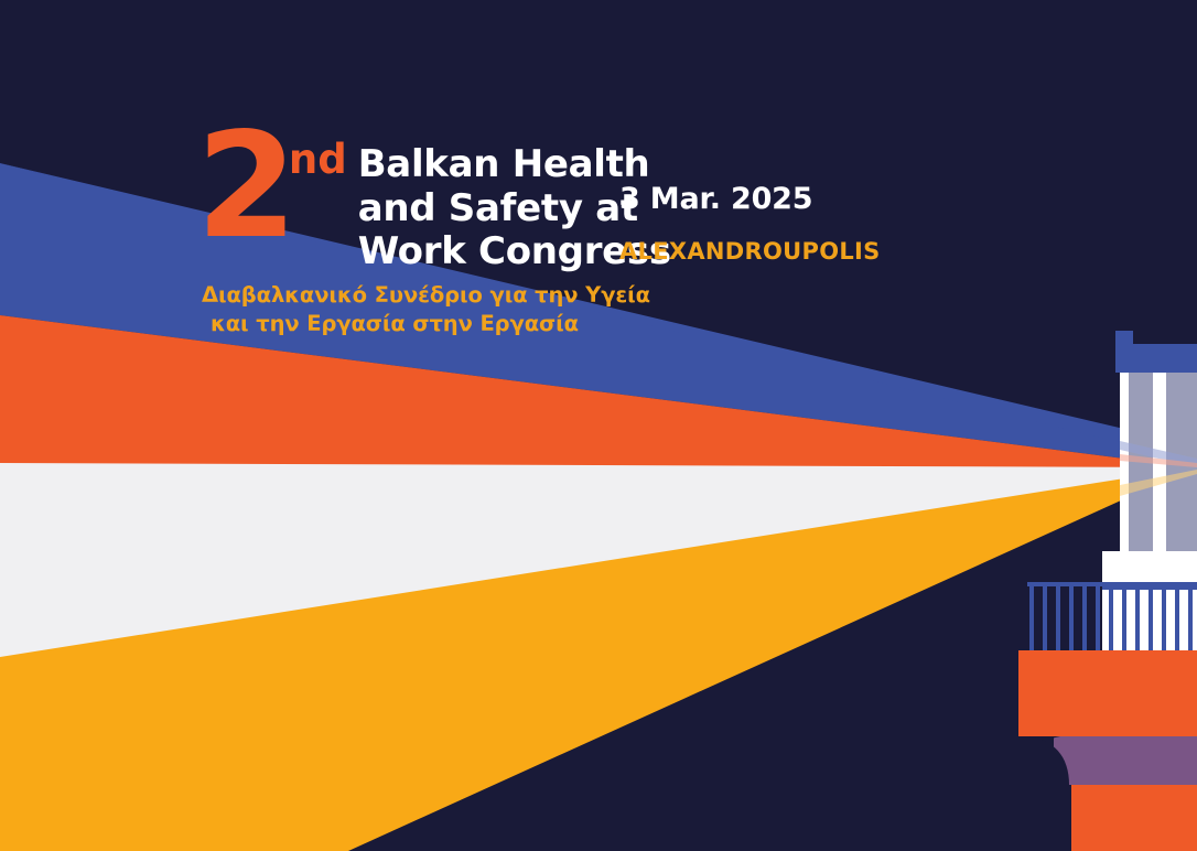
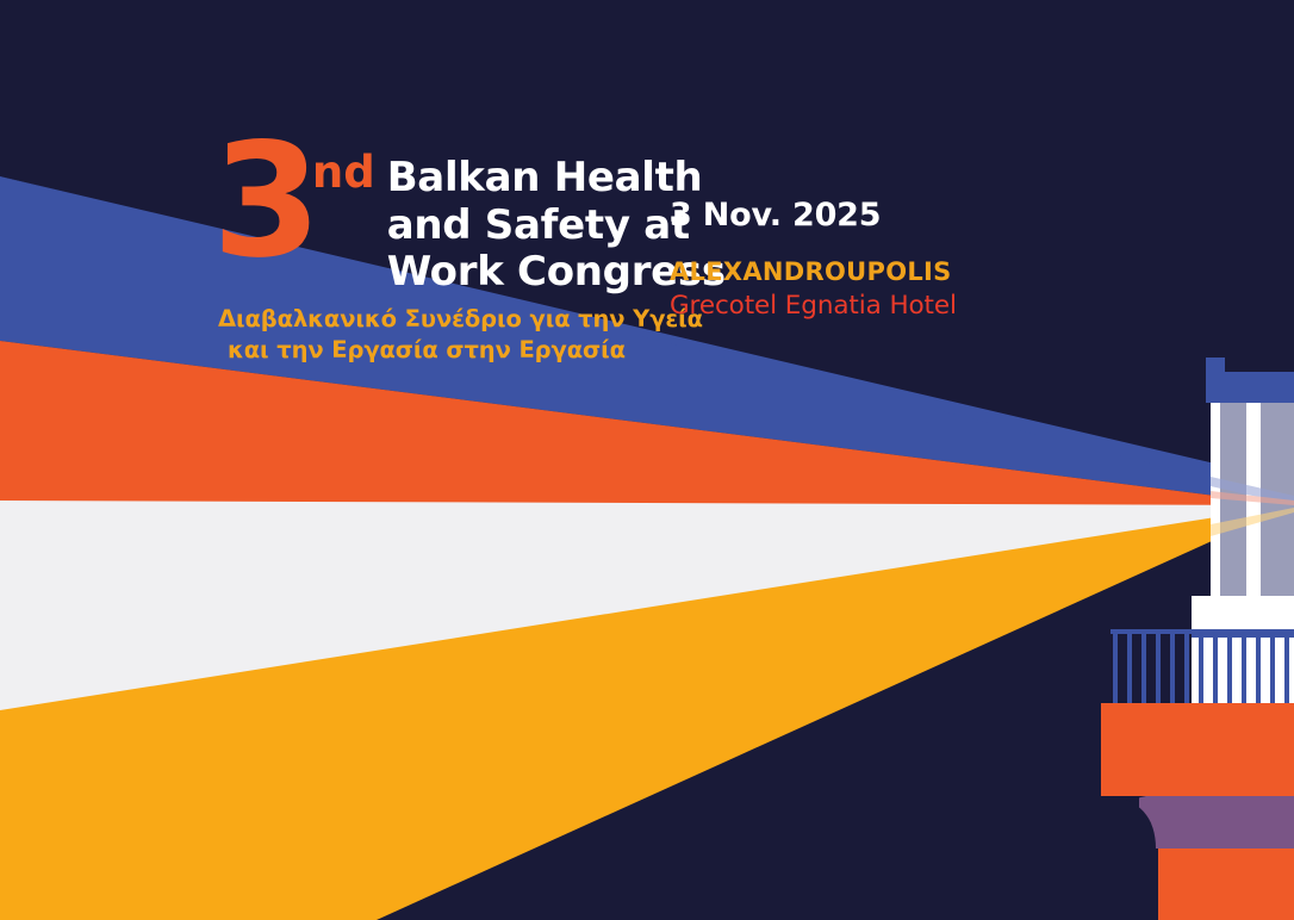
- 2
+ 3
  nd
  Balkan Health
  and Safety at
  Work Congress
  Διαβαλκανικό Συνέδριο για την Υγεία
  και την Εργασία στην Εργασία
- 3 Mar. 2025
+ 3 Nov. 2025
  ALEXANDROUPOLIS
+ Grecotel Egnatia Hotel
